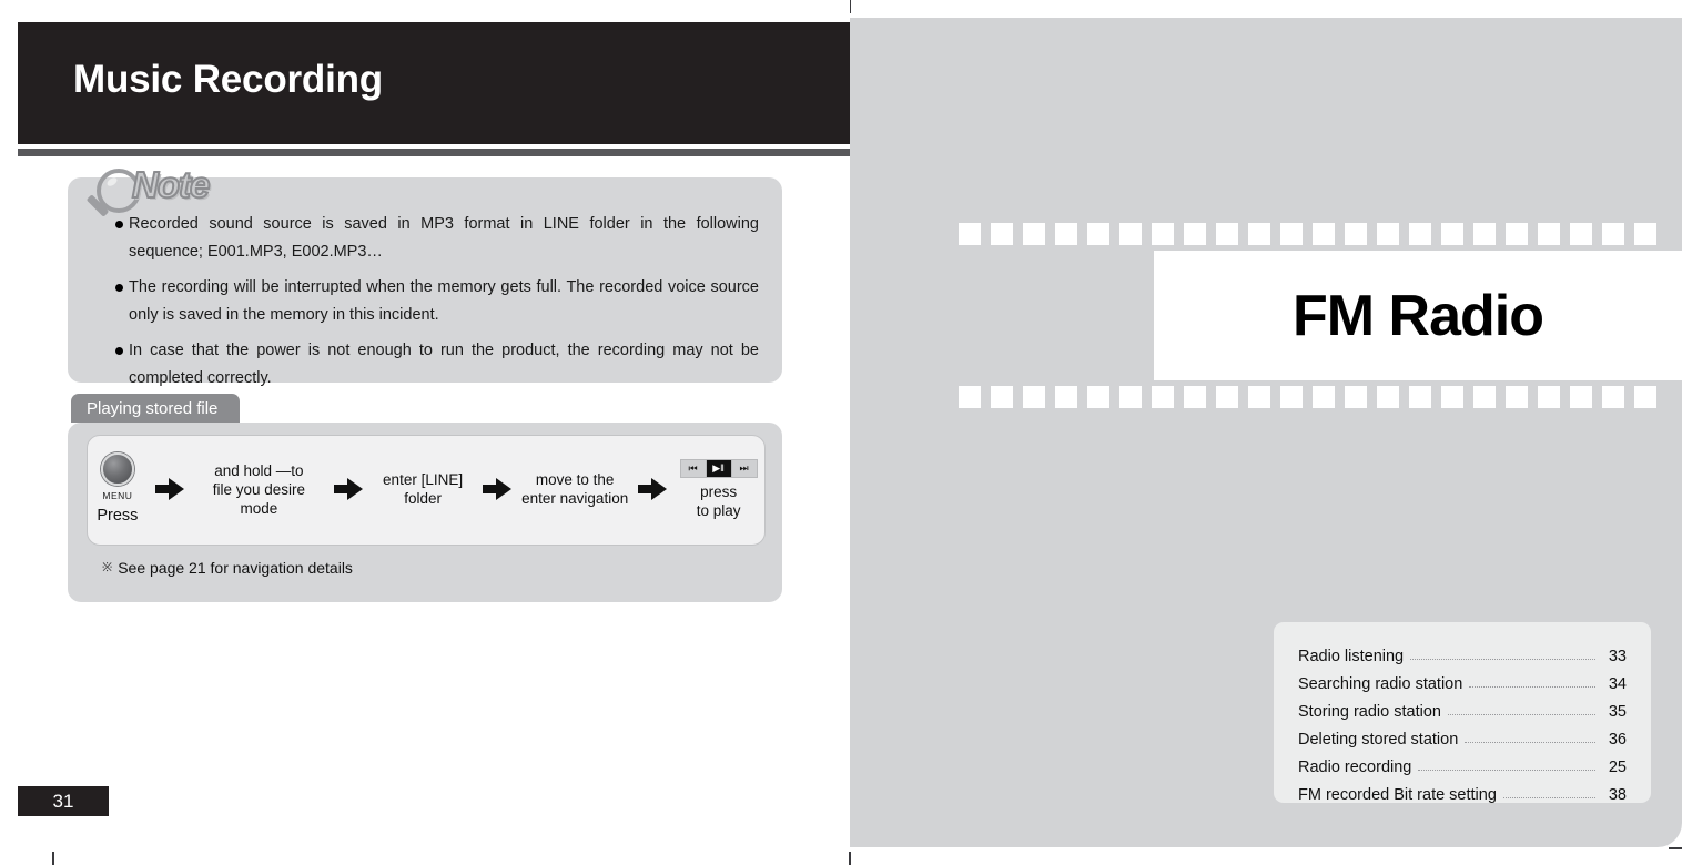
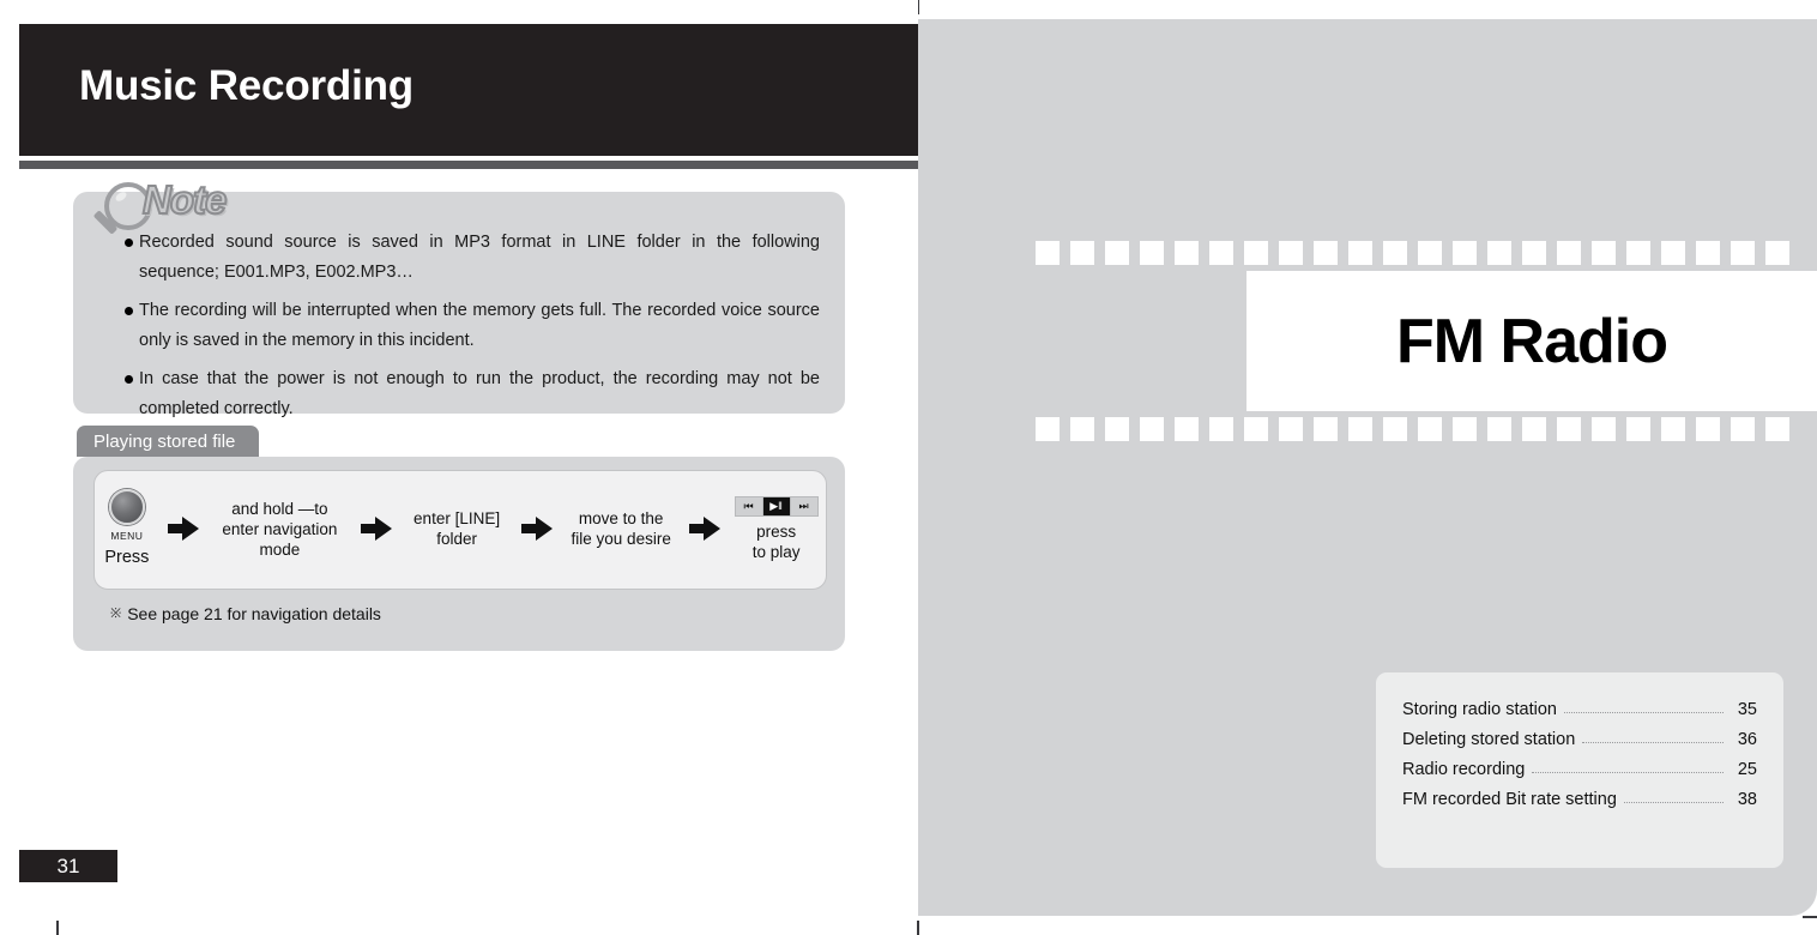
  Music Recording
  Note
  Recorded sound source is saved in MP3 format in LINE folder in the following sequence; E001.MP3, E002.MP3…
  The recording will be interrupted when the memory gets full. The recorded voice source only is saved in the memory in this incident.
  In case that the power is not enough to run the product, the recording may not be completed correctly.
  Playing stored file
  MENU
  Press
  and hold —to
- file you desire
+ enter navigation
  mode
  enter [LINE]
  folder
  move to the
- enter navigation
+ file you desire
  ⏮
  ▶‖
  ⏭
  press
  to play
  ※ See page 21 for navigation details
  31
  FM Radio
- Radio listening
- 33
- Searching radio station
- 34
  Storing radio station
  35
  Deleting stored station
  36
  Radio recording
  25
  FM recorded Bit rate setting
  38
